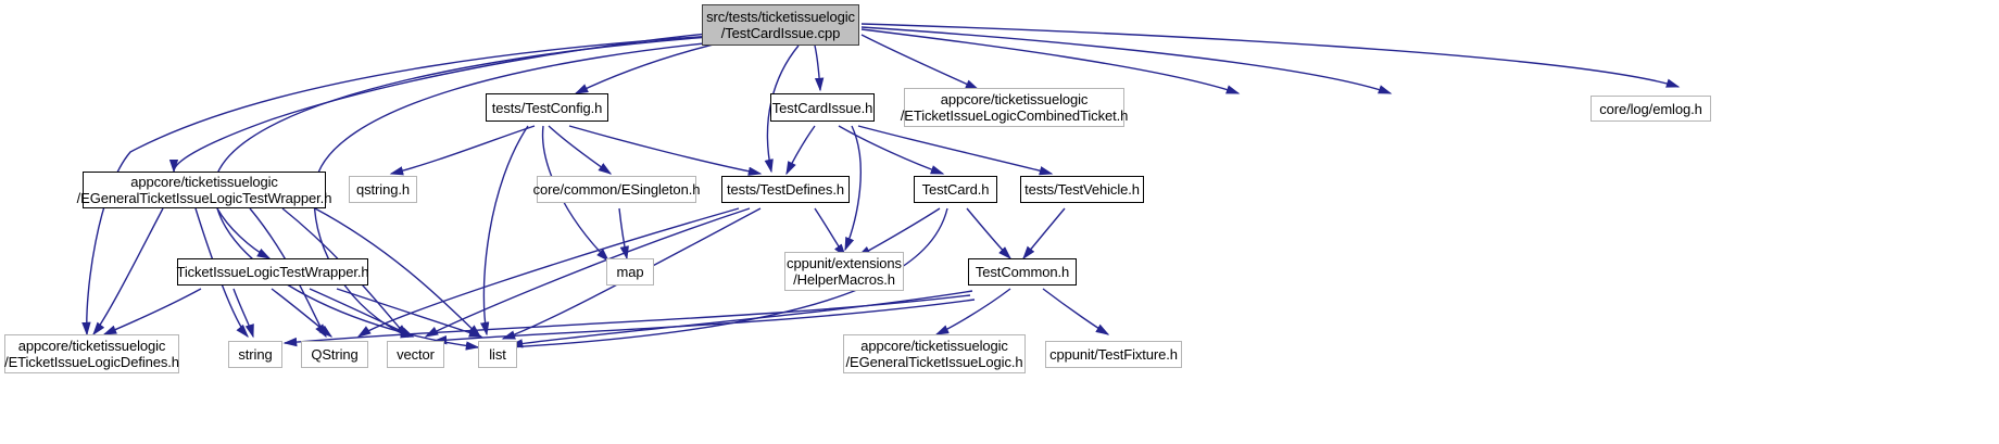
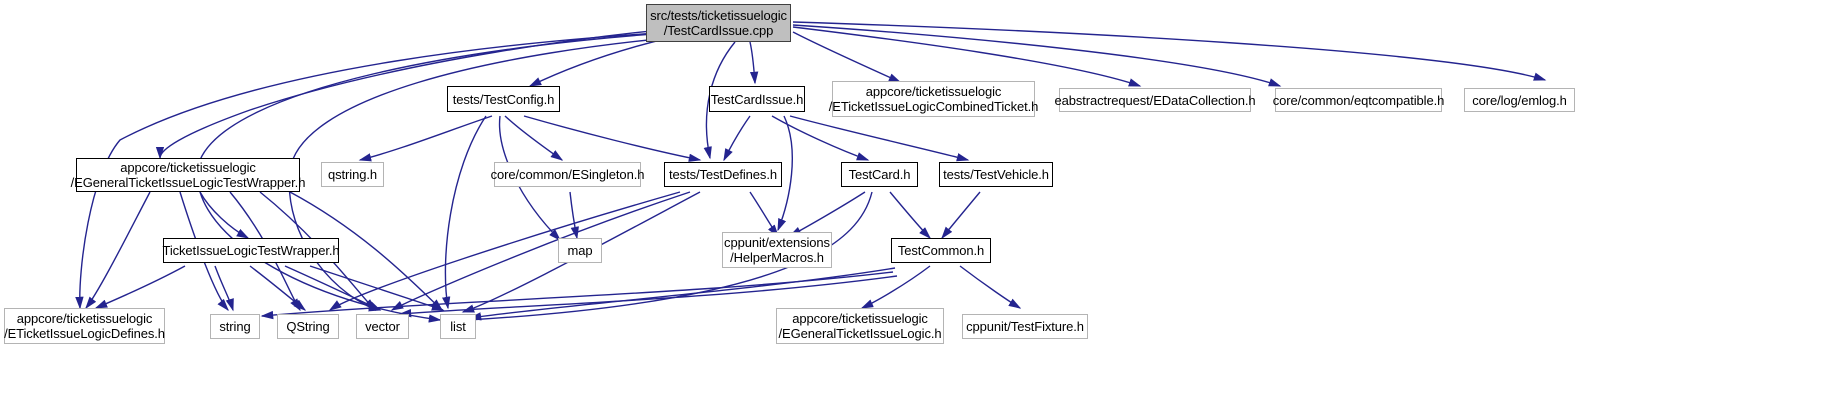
  src/tests/ticketissuelogic
  /TestCardIssue.cpp
  tests/TestConfig.h
  TestCardIssue.h
  appcore/ticketissuelogic
  /ETicketIssueLogicCombinedTicket.h
+ eabstractrequest/EDataCollection.h
+ core/common/eqtcompatible.h
  core/log/emlog.h
  appcore/ticketissuelogic
  /EGeneralTicketIssueLogicTestWrapper.h
  qstring.h
  core/common/ESingleton.h
  tests/TestDefines.h
  TestCard.h
  tests/TestVehicle.h
  TicketIssueLogicTestWrapper.h
  map
  cppunit/extensions
  /HelperMacros.h
  TestCommon.h
  appcore/ticketissuelogic
  /ETicketIssueLogicDefines.h
  string
  QString
  vector
  list
  appcore/ticketissuelogic
  /EGeneralTicketIssueLogic.h
  cppunit/TestFixture.h
